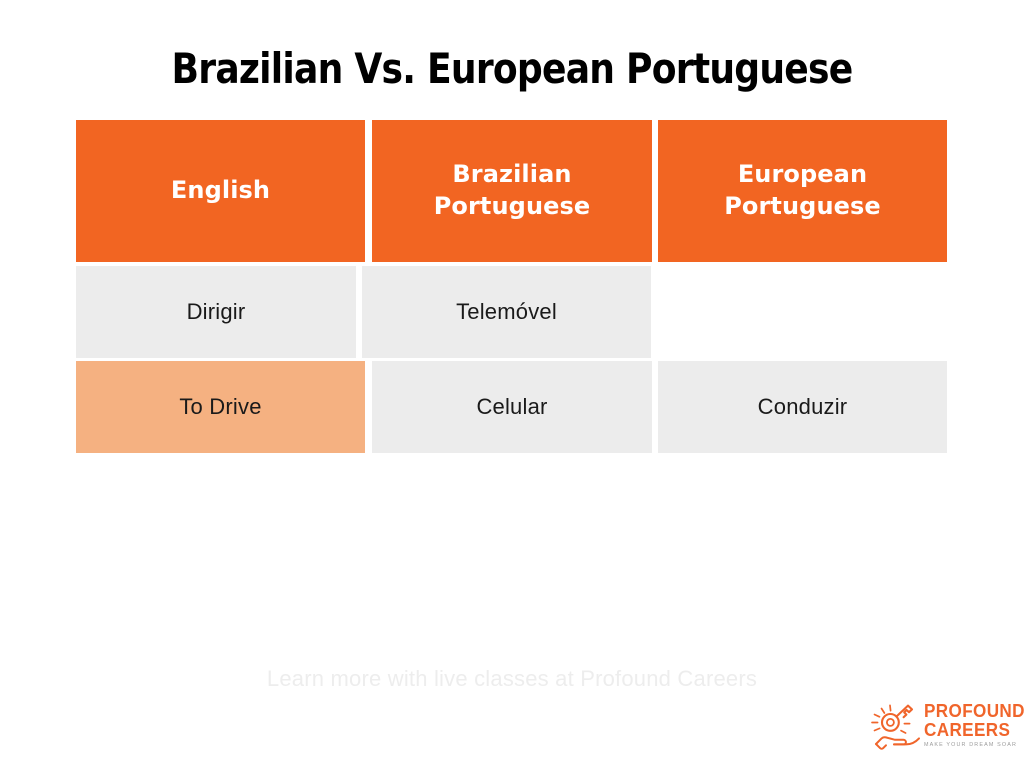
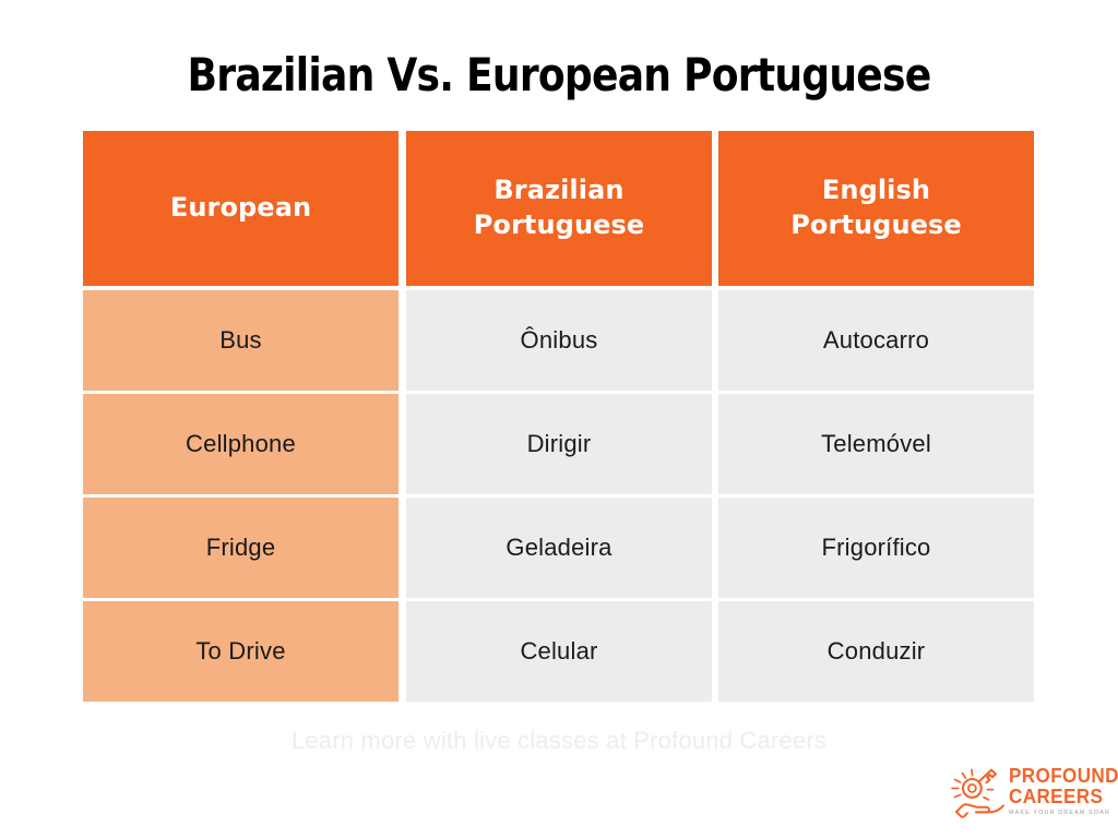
  Brazilian Vs. European Portuguese
- English
+ European
  Brazilian
  Portuguese
- European
+ English
  Portuguese
+ Bus
+ Ônibus
+ Autocarro
+ Cellphone
  Dirigir
  Telemóvel
+ Fridge
+ Geladeira
+ Frigorífico
  To Drive
  Celular
  Conduzir
  PROFOUND
  CAREERS
